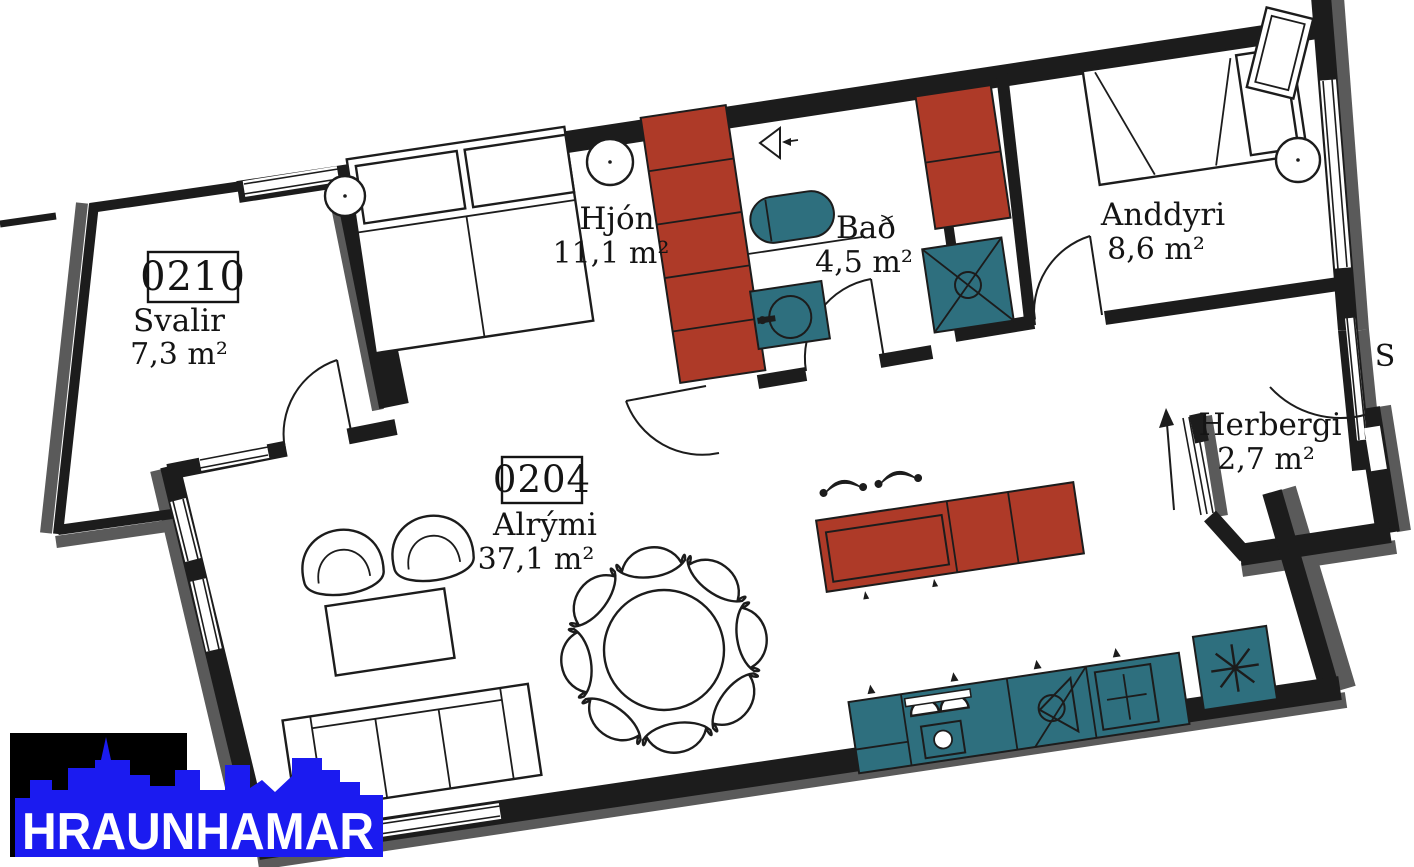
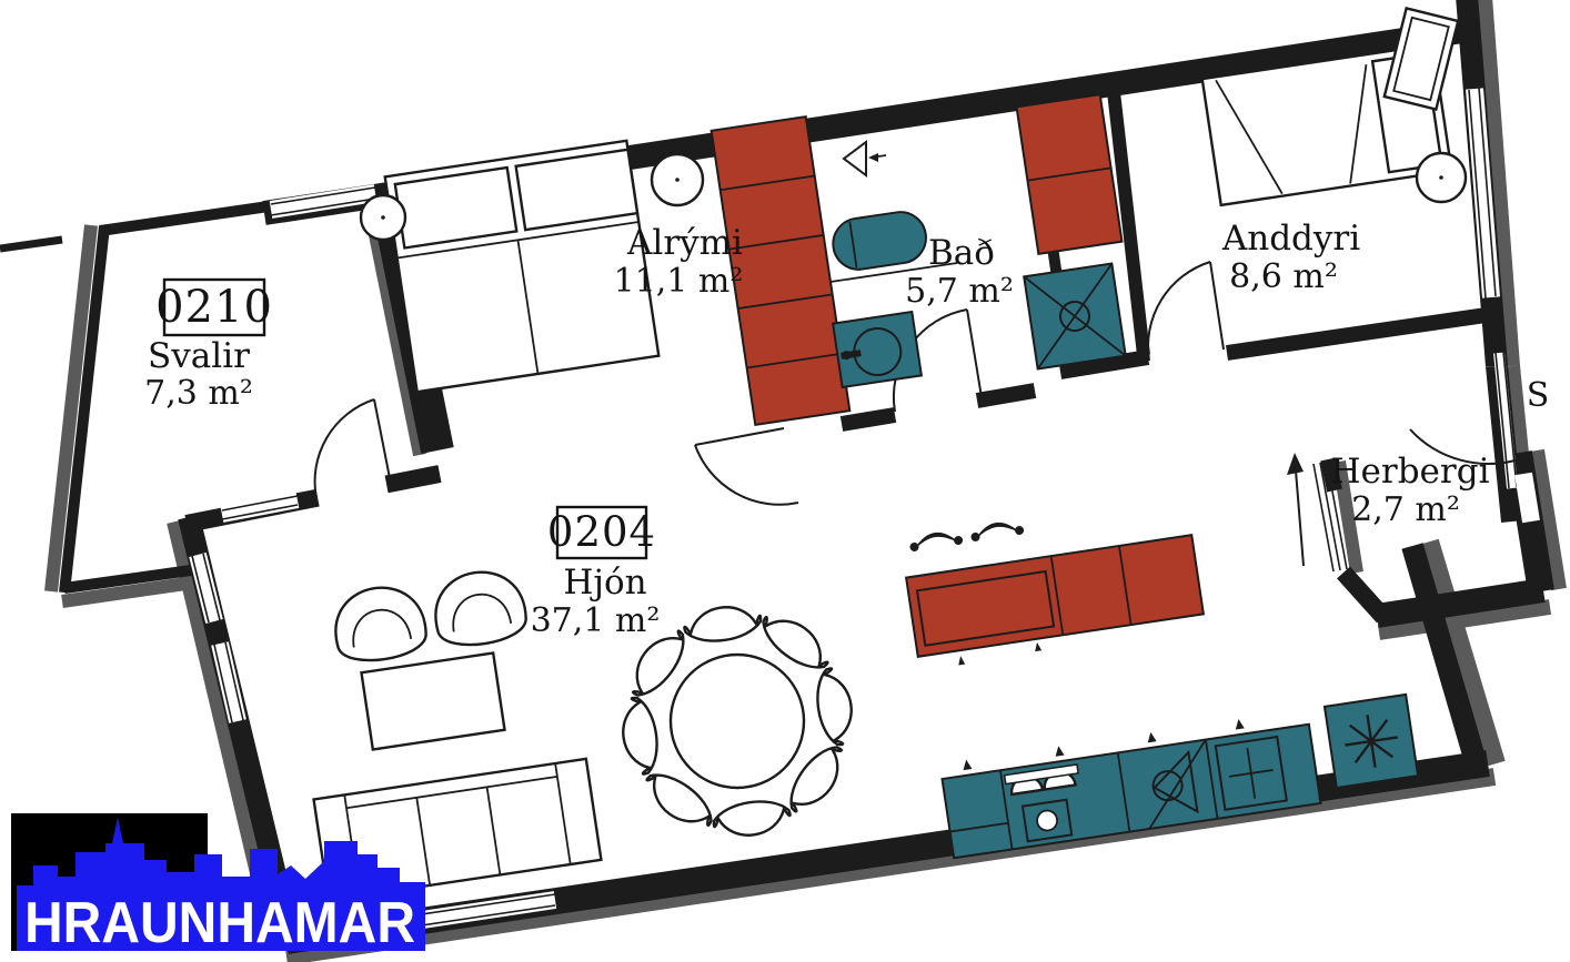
  0210
  Svalir
  7,3 m²
- Hjón
+ Alrými
  11,1 m²
  Bað
- 4,5 m²
+ 5,7 m²
  Anddyri
  8,6 m²
  0204
- Alrými
+ Hjón
  37,1 m²
  Herbergi
  2,7 m²
  S
  HRAUNHAMAR
